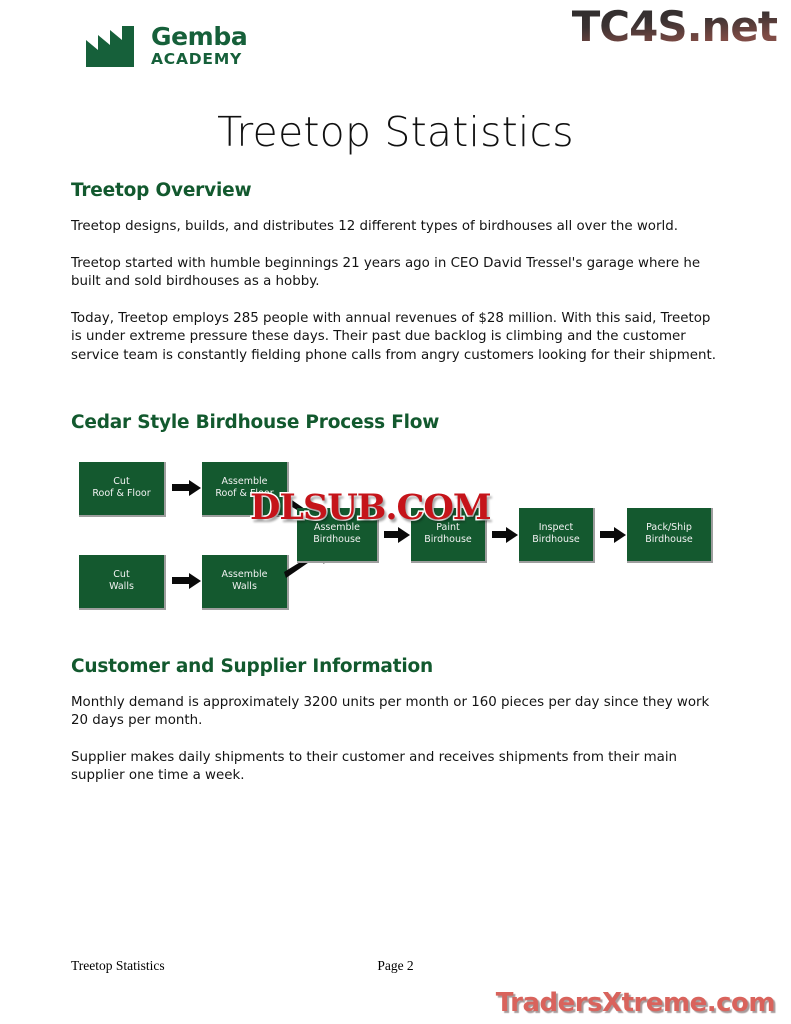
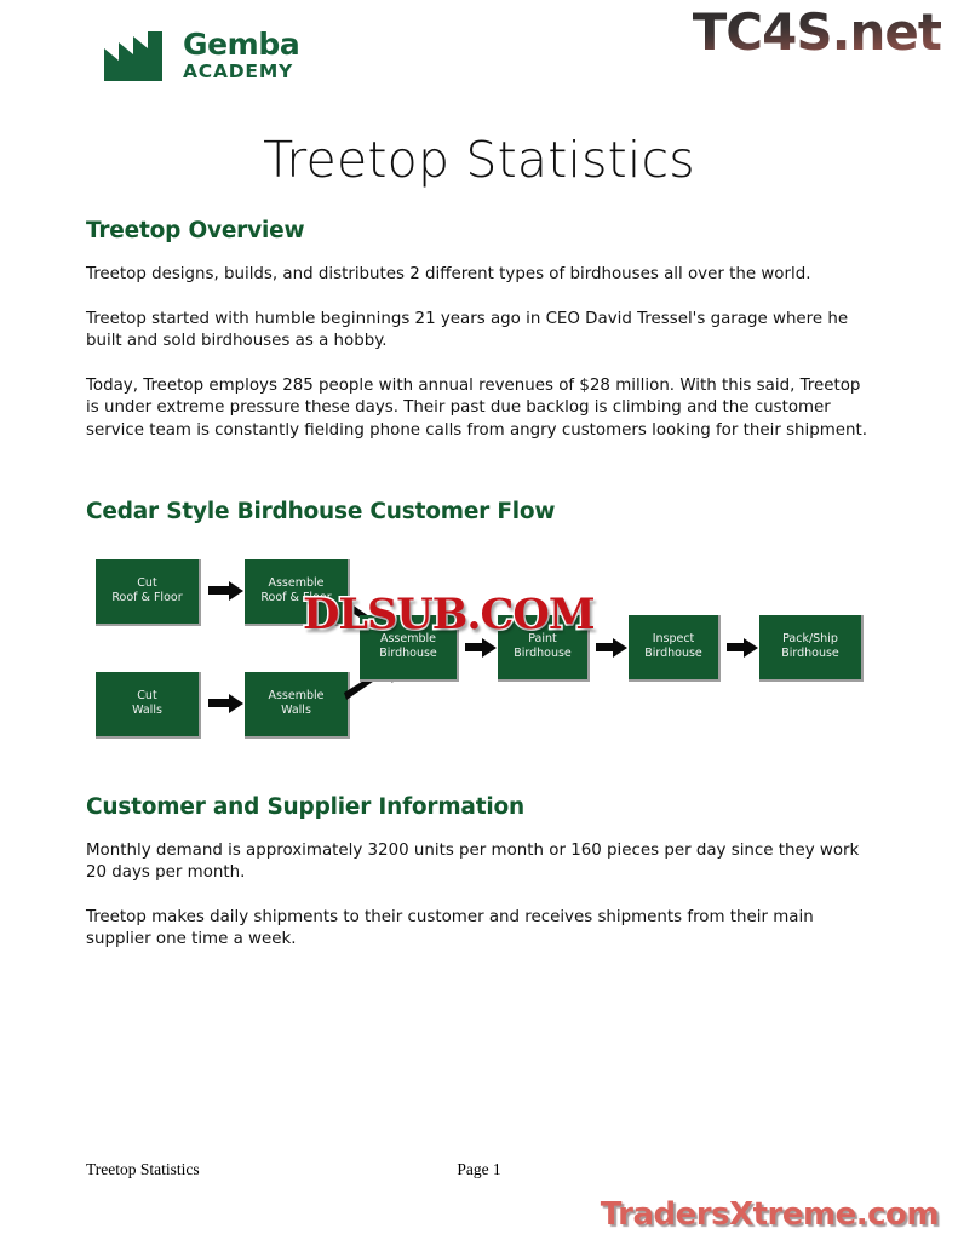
  Gemba
  ACADEMY
  TC4S.net
  Treetop Statistics
  Treetop Overview
- Treetop designs, builds, and distributes 12 different types of birdhouses all over the world.
+ Treetop designs, builds, and distributes 2 different types of birdhouses all over the world.
  Treetop started with humble beginnings 21 years ago in CEO David Tressel's garage where he built and sold birdhouses as a hobby.
  Today, Treetop employs 285 people with annual revenues of $28 million. With this said, Treetop is under extreme pressure these days. Their past due backlog is climbing and the customer service team is constantly fielding phone calls from angry customers looking for their shipment.
- Cedar Style Birdhouse Process Flow
+ Cedar Style Birdhouse Customer Flow
  Cut
  Roof & Floor
  Assemble
  Roof & Floor
  Cut
  Walls
  Assemble
  Walls
  Assemble
  Birdhouse
  Paint
  Birdhouse
  Inspect
  Birdhouse
  Pack/Ship
  Birdhouse
  Customer and Supplier Information
  Monthly demand is approximately 3200 units per month or 160 pieces per day since they work 20 days per month.
- Supplier makes daily shipments to their customer and receives shipments from their main supplier one time a week.
+ Treetop makes daily shipments to their customer and receives shipments from their main supplier one time a week.
  DLSUB.COM
  Treetop Statistics
- Page 2
+ Page 1
  TradersXtreme.com
